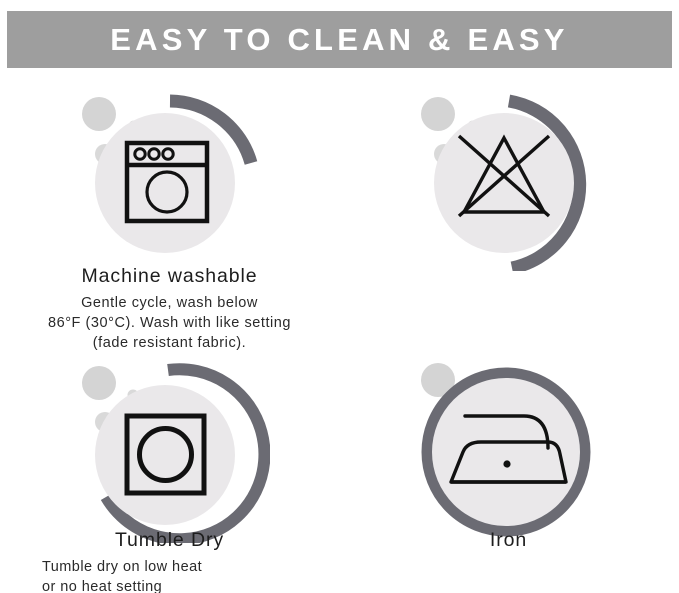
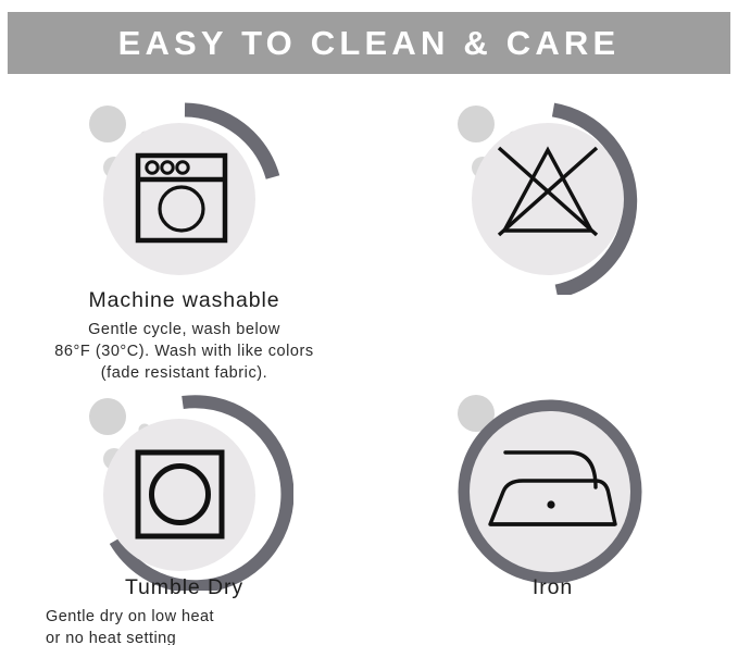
- EASY TO CLEAN & EASY
+ EASY TO CLEAN & CARE
  Machine washable
  Gentle cycle, wash below
- 86°F (30°C). Wash with like setting
+ 86°F (30°C). Wash with like colors
  (fade resistant fabric).
  Tumble Dry
- Tumble dry on low heat
+ Gentle dry on low heat
  or no heat setting
  Iron
